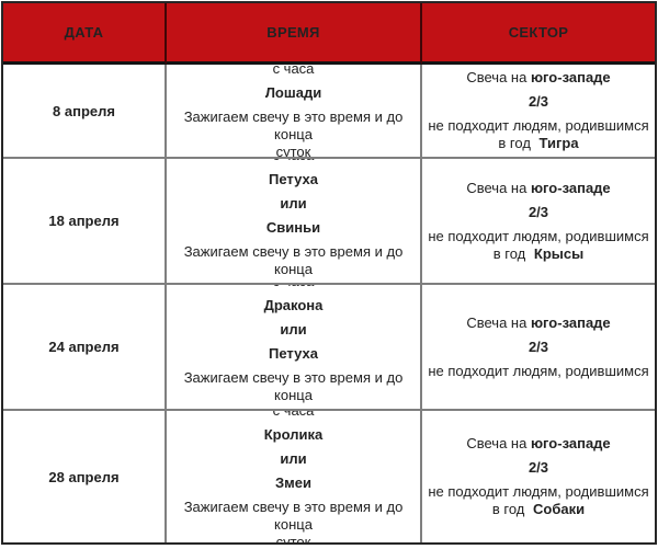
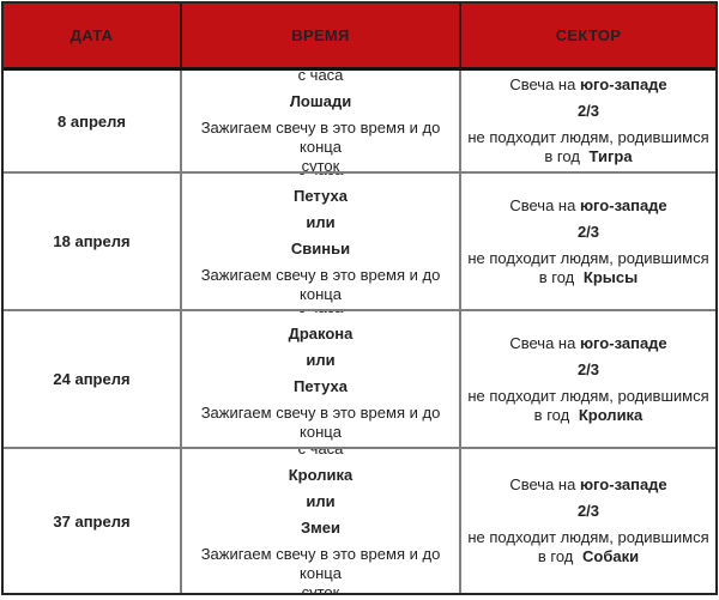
  ДАТА
  ВРЕМЯ
  СЕКТОР
  8 апреля
  с часа
  Лошади
  Зажигаем свечу в это время и до конца
  суток
  Свеча на юго-западе
  2/3
  не подходит людям, родившимся
  в год Тигра
  18 апреля
  Петуха
  или
  Свиньи
  Зажигаем свечу в это время и до конца
  Свеча на юго-западе
  2/3
  не подходит людям, родившимся
  в год Крысы
  24 апреля
  Дракона
  или
  Петуха
  Зажигаем свечу в это время и до конца
  Свеча на юго-западе
  2/3
  не подходит людям, родившимся
+ в год Кролика
- 28 апреля
+ 37 апреля
  с часа
  Кролика
  или
  Змеи
  Зажигаем свечу в это время и до конца
  суток
  Свеча на юго-западе
  2/3
  не подходит людям, родившимся
  в год Собаки
